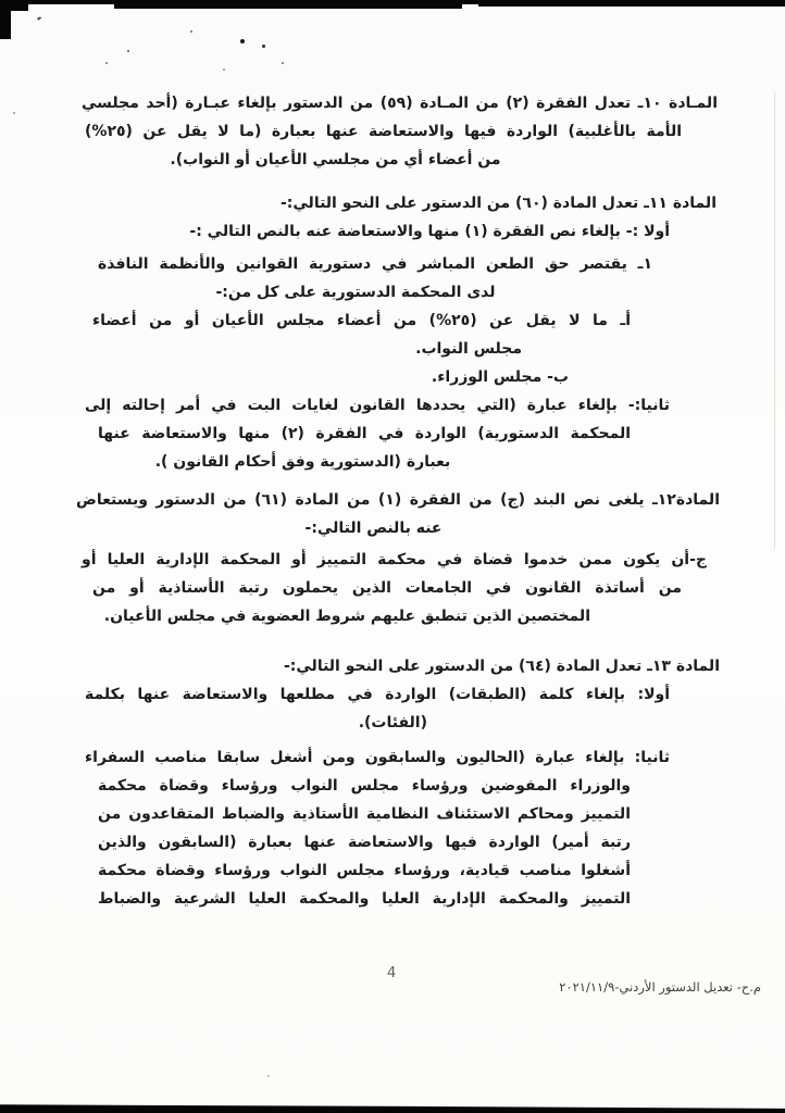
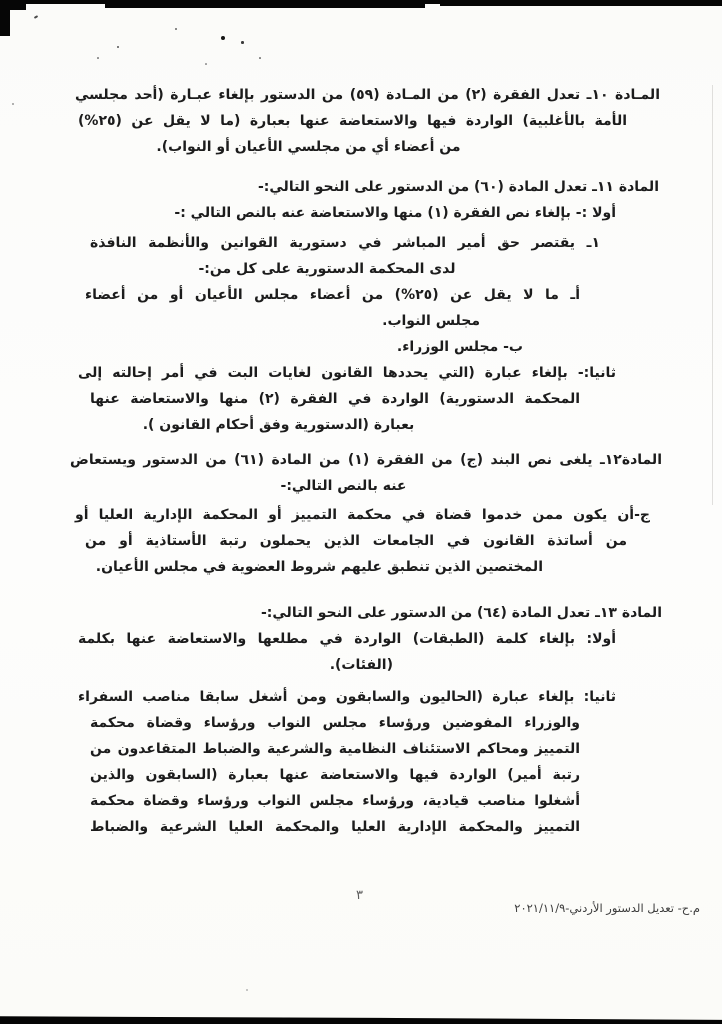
  المـادة ١٠ـ تعدل الفقرة (٢) من المـادة (٥٩) من الدستور بإلغاء عبـارة (أحد مجلسي
  الأمة بالأغلبية) الواردة فيها والاستعاضة عنها بعبارة (ما لا يقل عن (٢٥%)
  من أعضاء أي من مجلسي الأعيان أو النواب).
  المادة ١١ـ تعدل المادة (٦٠) من الدستور على النحو التالي:-
  أولا :- بإلغاء نص الفقرة (١) منها والاستعاضة عنه بالنص التالي :-
- ١ـ يقتصر حق الطعن المباشر في دستورية القوانين والأنظمة النافذة
+ ١ـ يقتصر حق أمير المباشر في دستورية القوانين والأنظمة النافذة
  لدى المحكمة الدستورية على كل من:-
  أـ ما لا يقل عن (٢٥%) من أعضاء مجلس الأعيان أو من أعضاء
  مجلس النواب.
  ب- مجلس الوزراء.
  ثانيا:- بإلغاء عبارة (التي يحددها القانون لغايات البت في أمر إحالته إلى
  المحكمة الدستورية) الواردة في الفقرة (٢) منها والاستعاضة عنها
  بعبارة (الدستورية وفق أحكام القانون ).
  المادة١٢ـ يلغى نص البند (ج) من الفقرة (١) من المادة (٦١) من الدستور ويستعاض
  عنه بالنص التالي:-
  ج-أن يكون ممن خدموا قضاة في محكمة التمييز أو المحكمة الإدارية العليا أو
  من أساتذة القانون في الجامعات الذين يحملون رتبة الأستاذية أو من
  المختصين الذين تنطبق عليهم شروط العضوية في مجلس الأعيان.
  المادة ١٣ـ تعدل المادة (٦٤) من الدستور على النحو التالي:-
  أولا: بإلغاء كلمة (الطبقات) الواردة في مطلعها والاستعاضة عنها بكلمة
  (الفئات).
  ثانيا: بإلغاء عبارة (الحاليون والسابقون ومن أشغل سابقا مناصب السفراء
  والوزراء المفوضين ورؤساء مجلس النواب ورؤساء وقضاة محكمة
- التمييز ومحاكم الاستئناف النظامية الأستاذية والضباط المتقاعدون من
+ التمييز ومحاكم الاستئناف النظامية والشرعية والضباط المتقاعدون من
  رتبة أمير) الواردة فيها والاستعاضة عنها بعبارة (السابقون والذين
  أشغلوا مناصب قيادية، ورؤساء مجلس النواب ورؤساء وقضاة محكمة
  التمييز والمحكمة الإدارية العليا والمحكمة العليا الشرعية والضباط
- 4
+ ٣
  م.ح- تعديل الدستور الأردني-٢٠٢١/١١/٩
